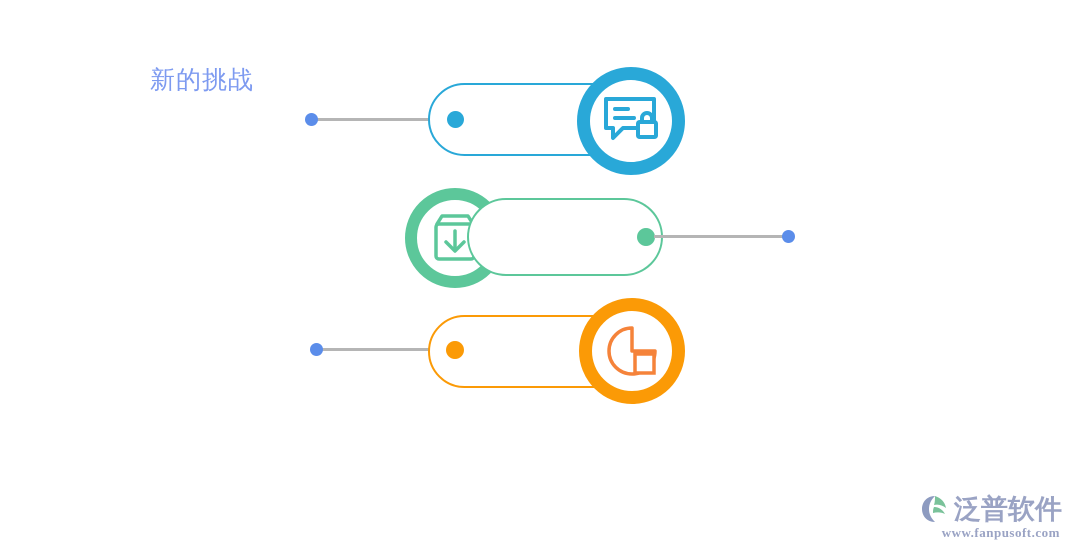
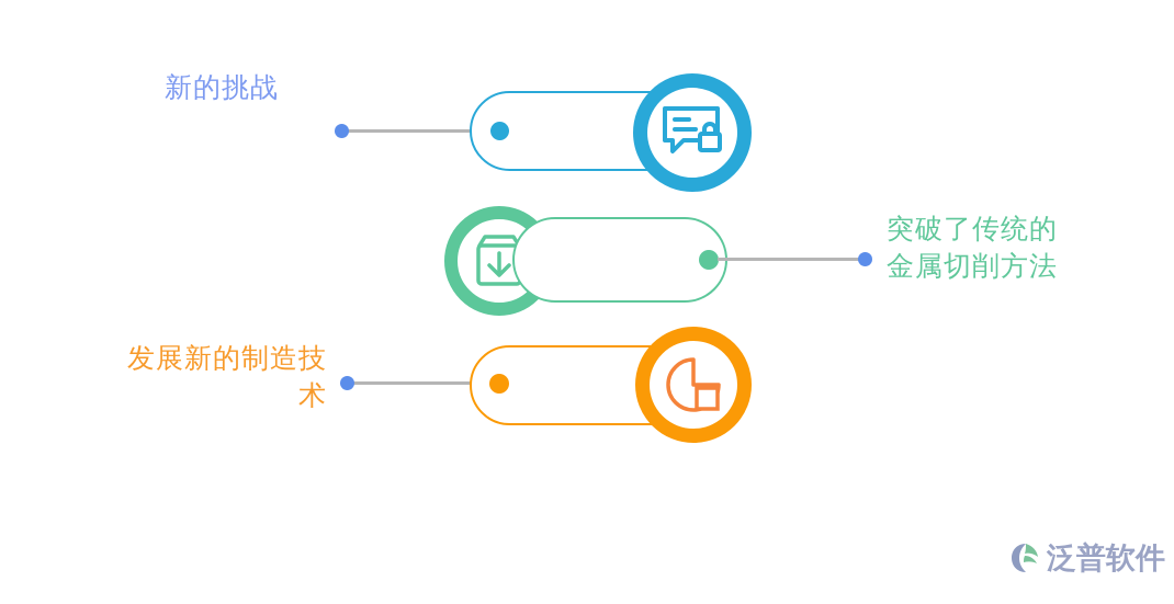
  新的挑战
+ 突破了传统的
+ 金属切削方法
+ 发展新的制造技
+ 术
  泛普软件
- www.fanpusoft.com
